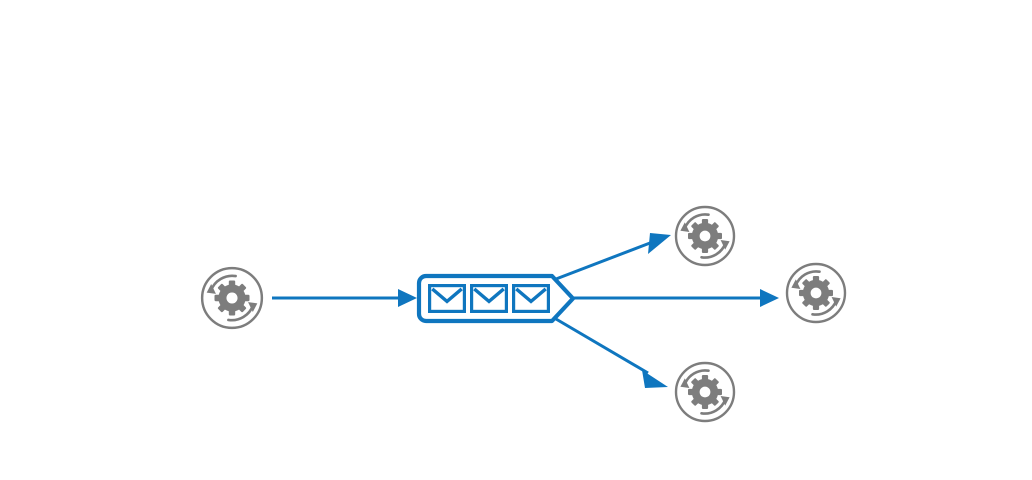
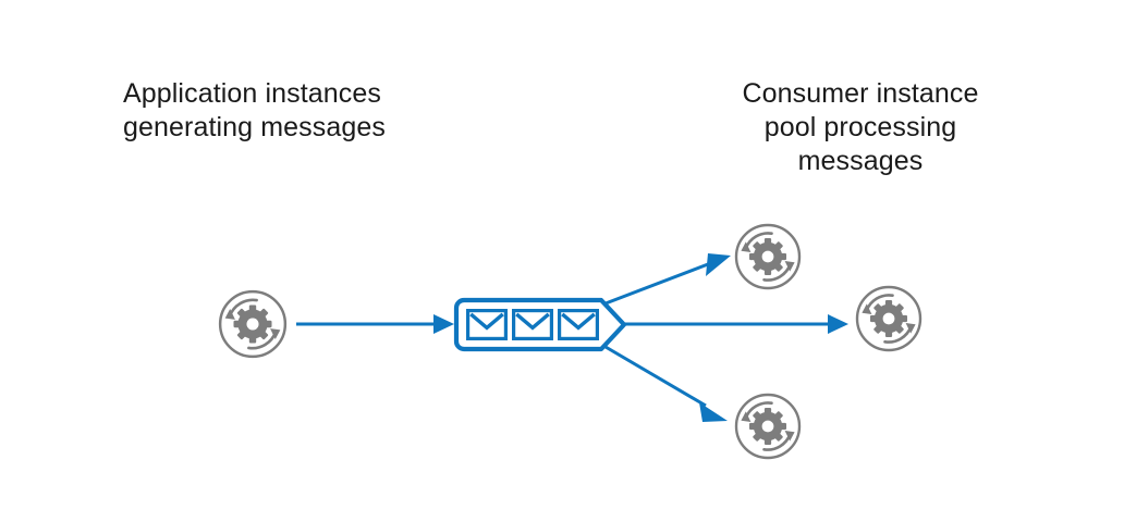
+ Application instances
+ generating messages
+ Consumer instance
+ pool processing
+ messages
